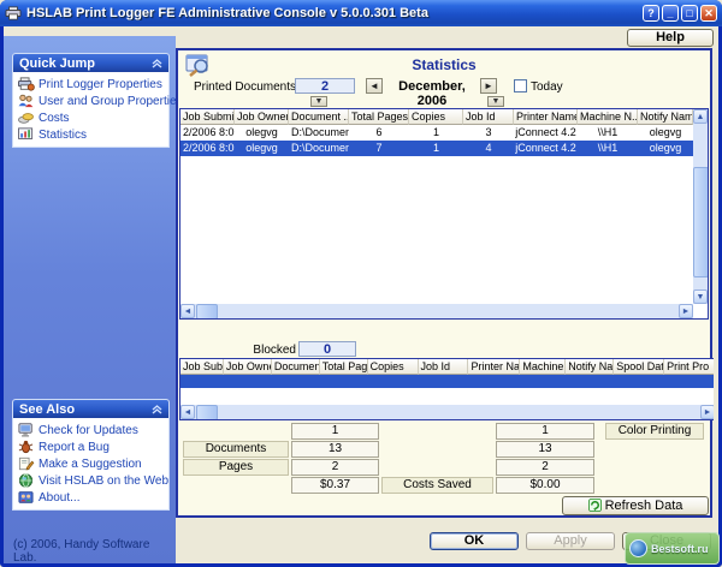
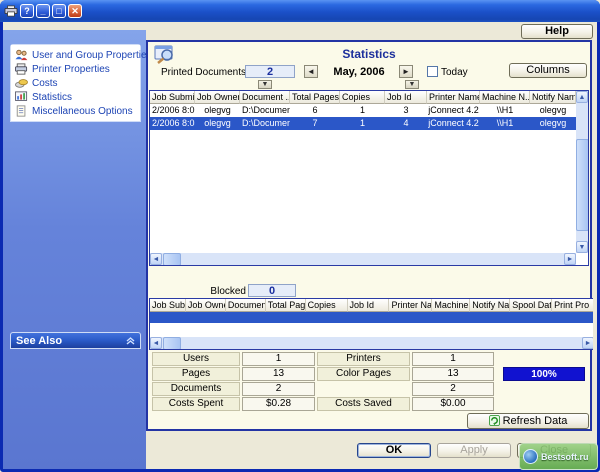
- HSLAB Print Logger FE Administrative Console v 5.0.0.301 Beta
  ?
  _
  □
  ✕
  Help
- Quick Jump
- Print Logger Properties
  User and Group Propertie
+ Printer Properties
  Costs
  Statistics
+ Miscellaneous Options
  See Also
- Check for Updates
- Report a Bug
- Make a Suggestion
- Visit HSLAB on the Web
- About...
- (c) 2006, Handy Software Lab.
  Statistics
  Printed Documents
  2
  ◄
- December, 2006
+ May, 2006
  ►
  Today
+ Columns
  Job Owne
  Document .
  Total Pages
  Copies
  Job Id
  Printer Nam
  Machine N..
  Notify Nam
  2/2006 8:0
  olegvg
  D:\Documen
  6
  1
  3
  jConnect 4.2
  \\H1
  olegvg
  2/2006 8:0
  olegvg
  D:\Documen
  7
  1
  4
  jConnect 4.2
  \\H1
  olegvg
  0
  Job Own
  Documen
  Total Pag
  Copies
  Job Id
  Printer Na
  Machine
  Notify Na
  Spool Dat
  Print Pro
+ Users
  1
+ Printers
  1
- Color Printing
- Documents
+ Pages
  13
+ Color Pages
  13
+ 100%
- Pages
+ Documents
  2
  2
+ Costs Spent
- $0.37
+ $0.28
  Costs Saved
  $0.00
  Refresh Data
  OK
  Apply
  Bestsoft.ru
